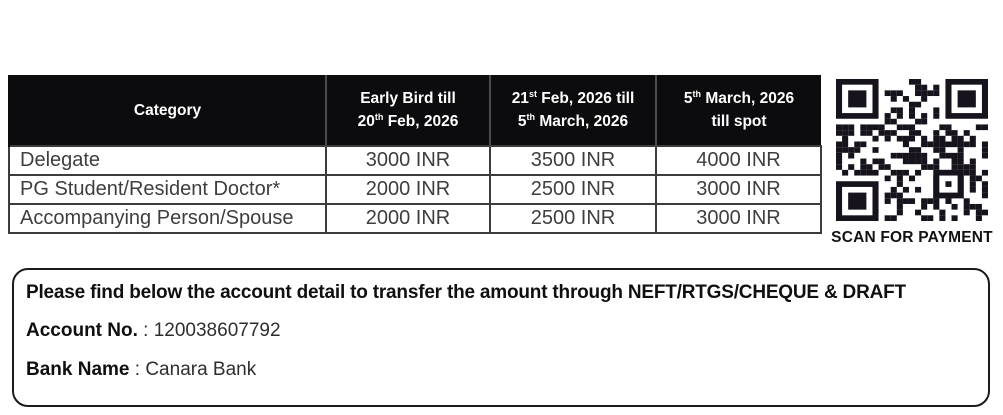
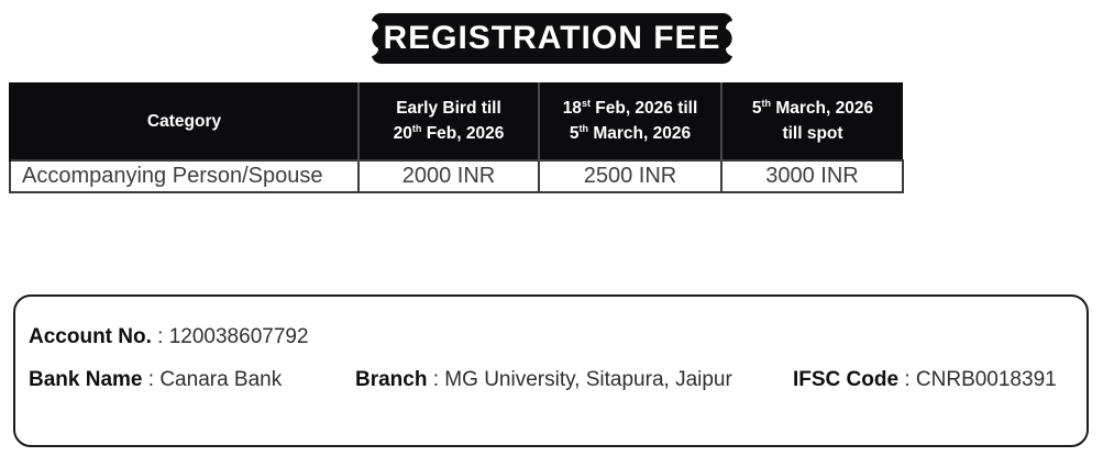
+ REGISTRATION FEE
- Category	Early Bird till20th Feb, 2026	21st Feb, 2026 till5th March, 2026	5th March, 2026till spot
+ Category	Early Bird till20th Feb, 2026	18st Feb, 2026 till5th March, 2026	5th March, 2026till spot
- Delegate	3000 INR	3500 INR	4000 INR
- PG Student/Resident Doctor*	2000 INR	2500 INR	3000 INR
  Accompanying Person/Spouse	2000 INR	2500 INR	3000 INR
- SCAN FOR PAYMENT
- Please find below the account detail to transfer the amount through NEFT/RTGS/CHEQUE & DRAFT
  Account No. : 120038607792
  Bank Name : Canara Bank
+ Branch : MG University, Sitapura, Jaipur
+ IFSC Code : CNRB0018391
